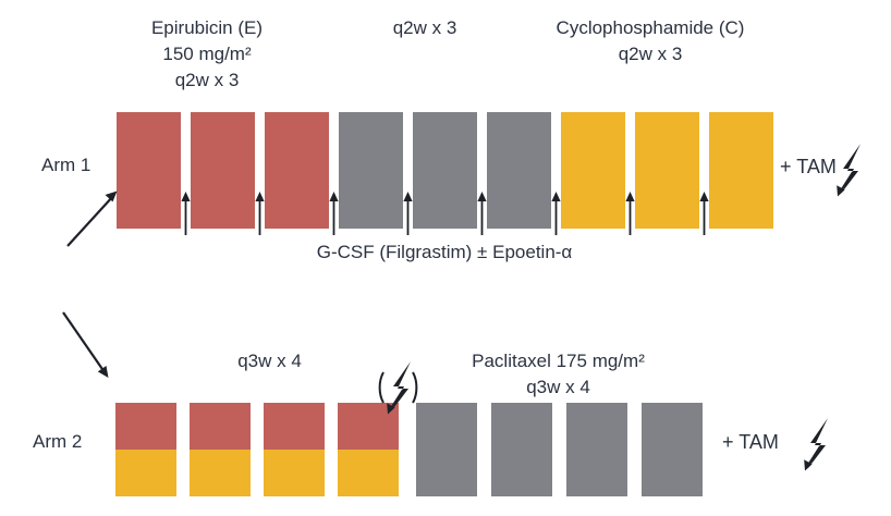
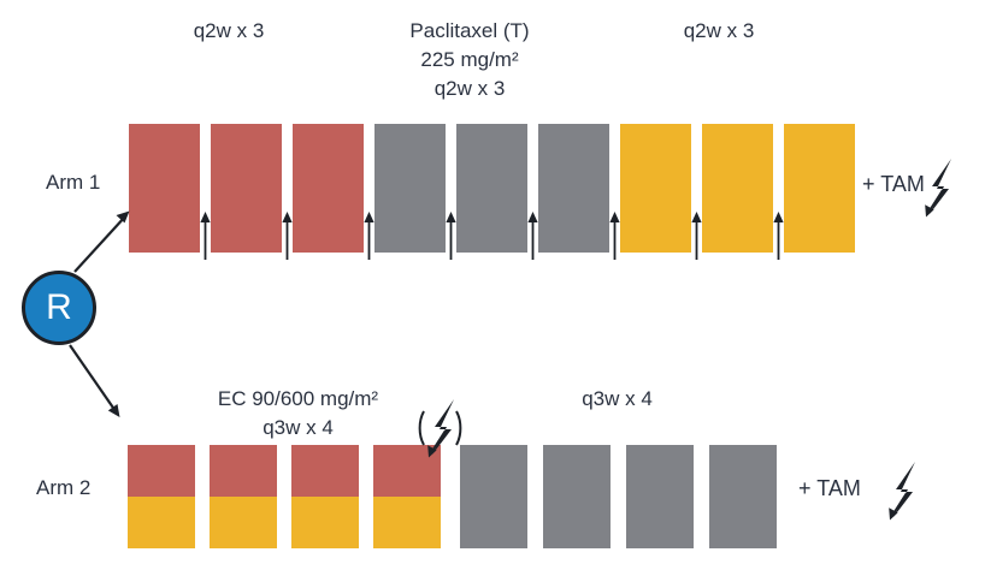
- Epirubicin (E)
- 150 mg/m²
  q2w x 3
+ Paclitaxel (T)
+ 225 mg/m²
  q2w x 3
- Cyclophosphamide (C)
  q2w x 3
  Arm 1
- G-CSF (Filgrastim) ± Epoetin-α
  + TAM
+ R
+ EC 90/600 mg/m²
  q3w x 4
- Paclitaxel 175 mg/m²
  q3w x 4
  Arm 2
  + TAM
